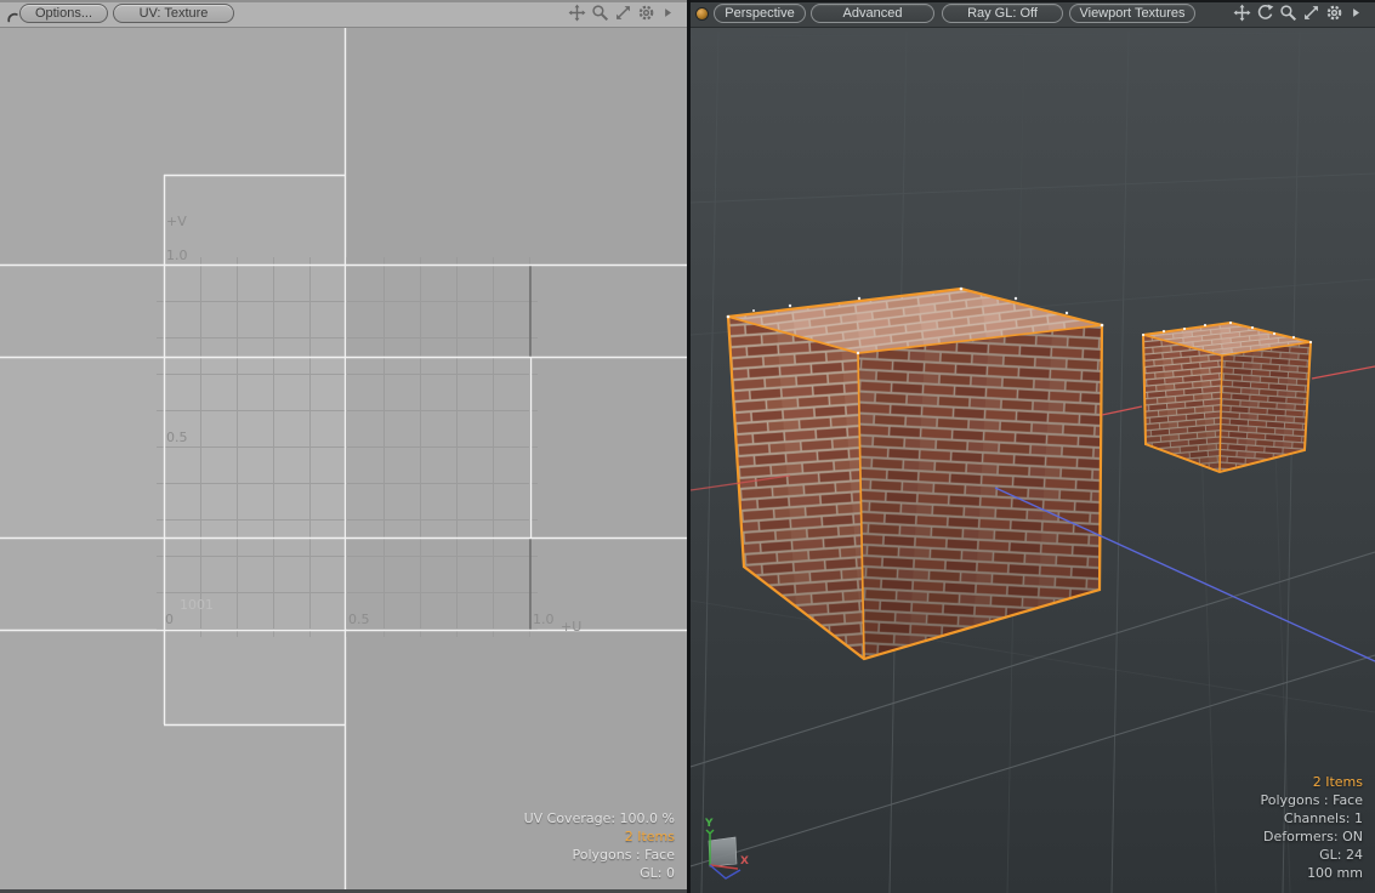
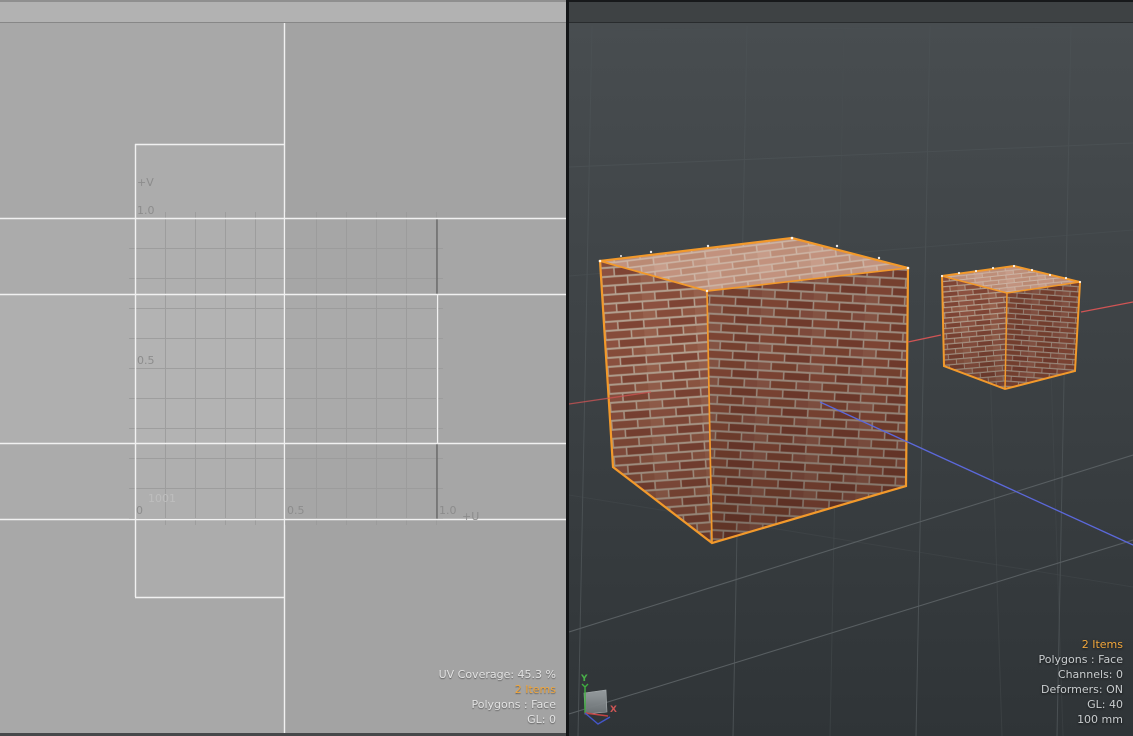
  +V
  1.0
  0.5
  0
  1001
  0.5
  1.0
  +U
- Options...
- UV: Texture
- UV Coverage: 100.0 %
+ UV Coverage: 45.3 %
  2 Items
  Polygons : Face
  GL: 0
  Y
  X
- Perspective
- Advanced
- Ray GL: Off
- Viewport Textures
  2 Items
  Polygons : Face
- Channels: 1
+ Channels: 0
  Deformers: ON
- GL: 24
+ GL: 40
  100 mm
